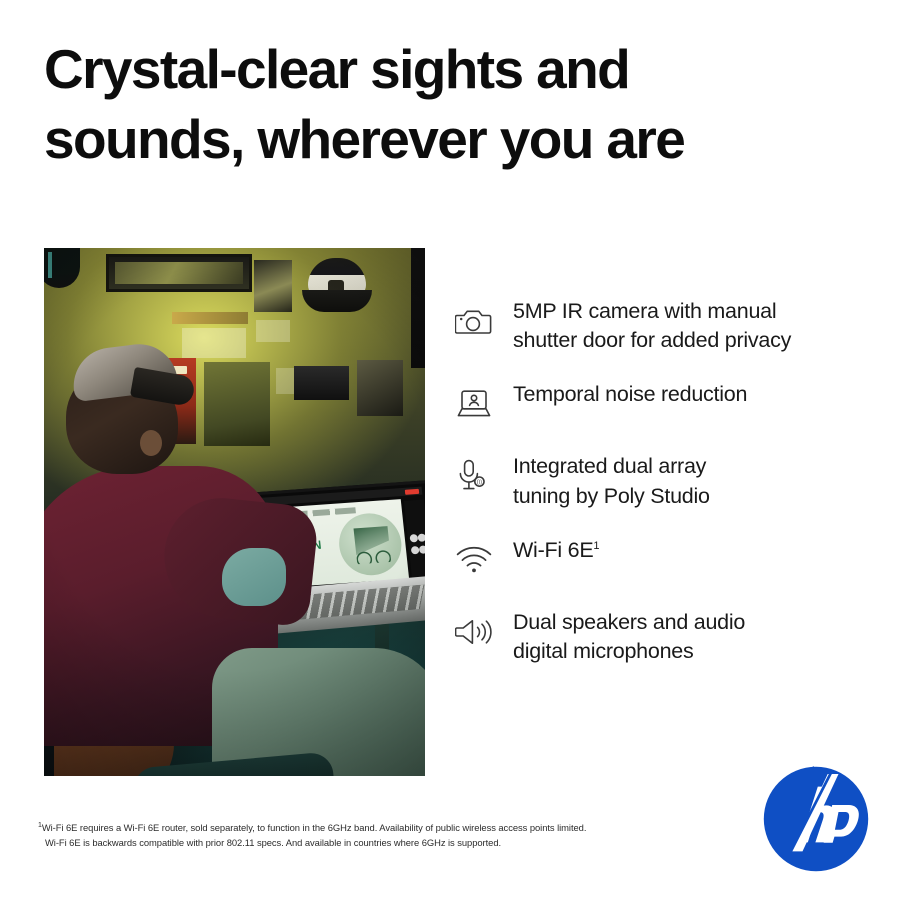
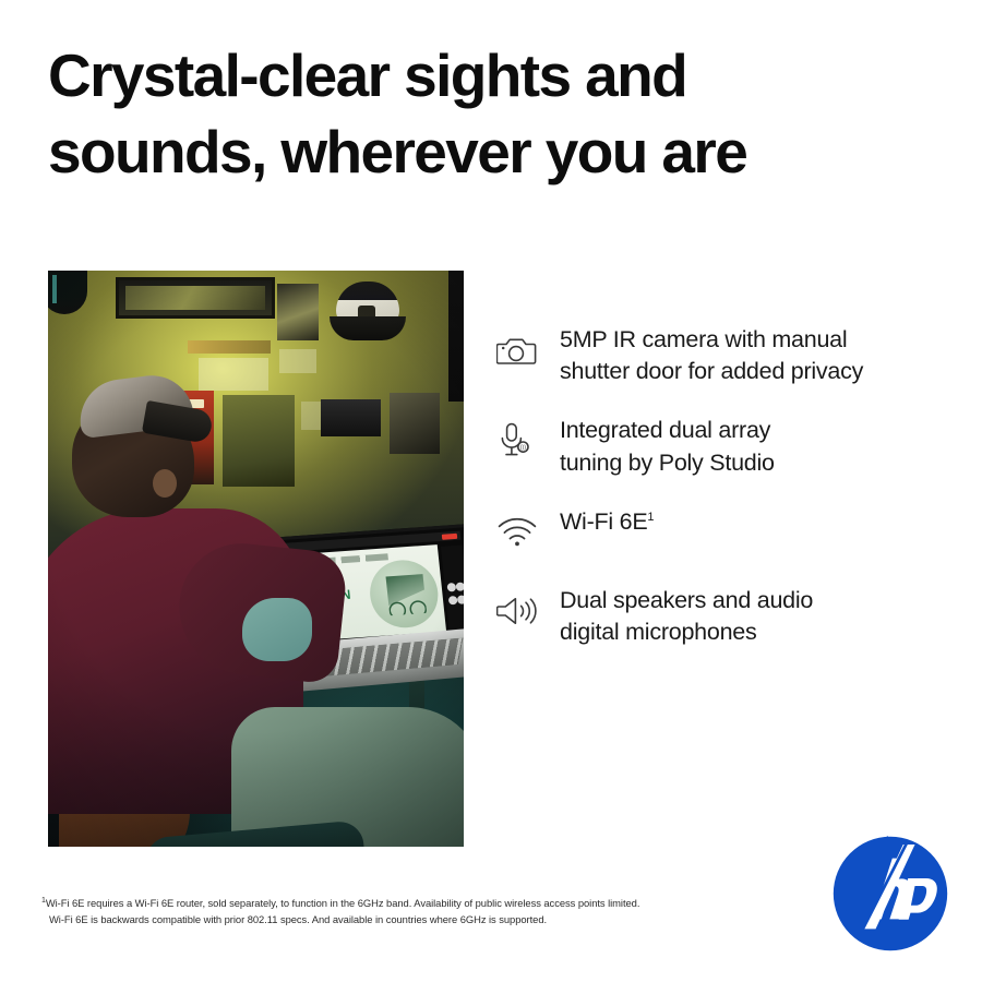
  Crystal-clear sights and
  sounds, wherever you are
  5MP IR camera with manual
  shutter door for added privacy
- Temporal noise reduction
  Integrated dual array
  tuning by Poly Studio
  Wi-Fi 6E1
  Dual speakers and audio
  digital microphones
  Wi-Fi 6E requires a Wi-Fi 6E router, sold separately, to function in the 6GHz band. Availability of public wireless access points limited.
  Wi-Fi 6E is backwards compatible with prior 802.11 specs. And available in countries where 6GHz is supported.
